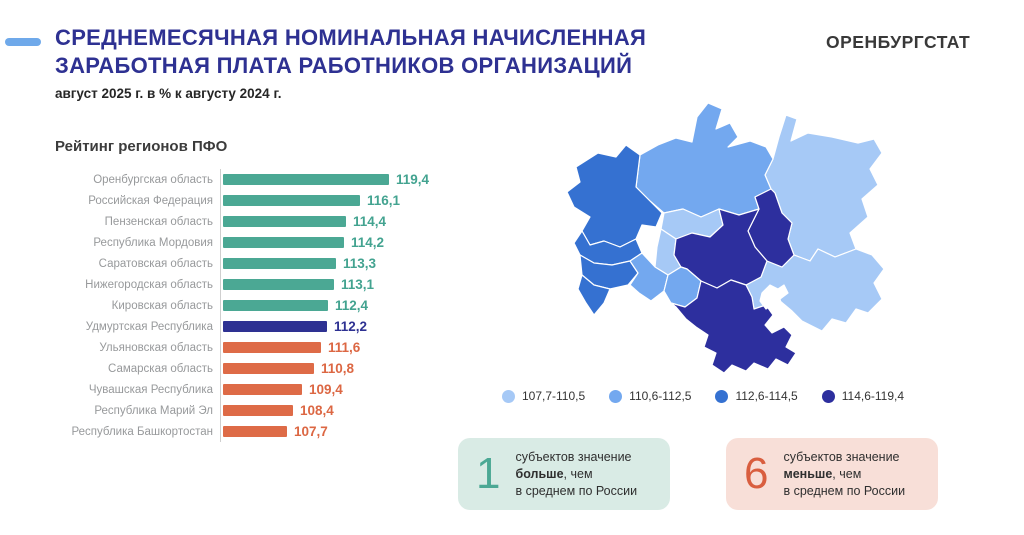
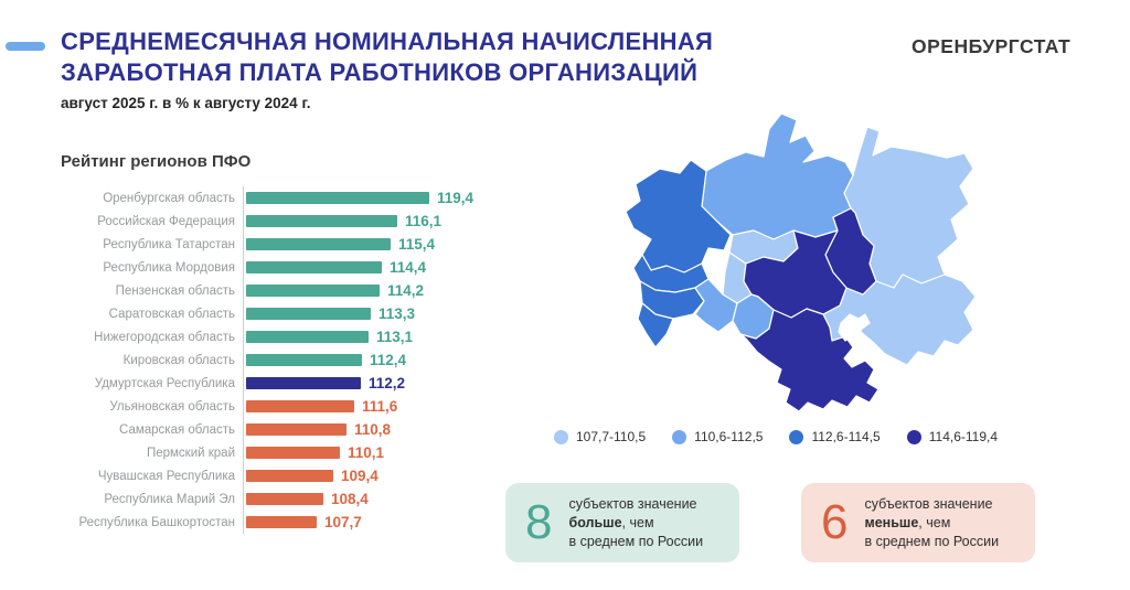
  СРЕДНЕМЕСЯЧНАЯ НОМИНАЛЬНАЯ НАЧИСЛЕННАЯ
  ЗАРАБОТНАЯ ПЛАТА РАБОТНИКОВ ОРГАНИЗАЦИЙ
  август 2025 г. в % к августу 2024 г.
  ОРЕНБУРГСТАТ
  Рейтинг регионов ПФО
  Оренбургская область
  119,4
  Российская Федерация
  116,1
+ Республика Татарстан
+ 115,4
- Пензенская область
+ Республика Мордовия
  114,4
- Республика Мордовия
+ Пензенская область
  114,2
  Саратовская область
  113,3
  Нижегородская область
  113,1
  Кировская область
  112,4
  Удмуртская Республика
  112,2
  Ульяновская область
  111,6
  Самарская область
  110,8
+ Пермский край
+ 110,1
  Чувашская Республика
  109,4
  Республика Марий Эл
  108,4
  Республика Башкортостан
  107,7
  107,7-110,5
  110,6-112,5
  112,6-114,5
  114,6-119,4
- 1
+ 8
  субъектов значение
  больше, чем
  в среднем по России
  6
  субъектов значение
  меньше, чем
  в среднем по России
